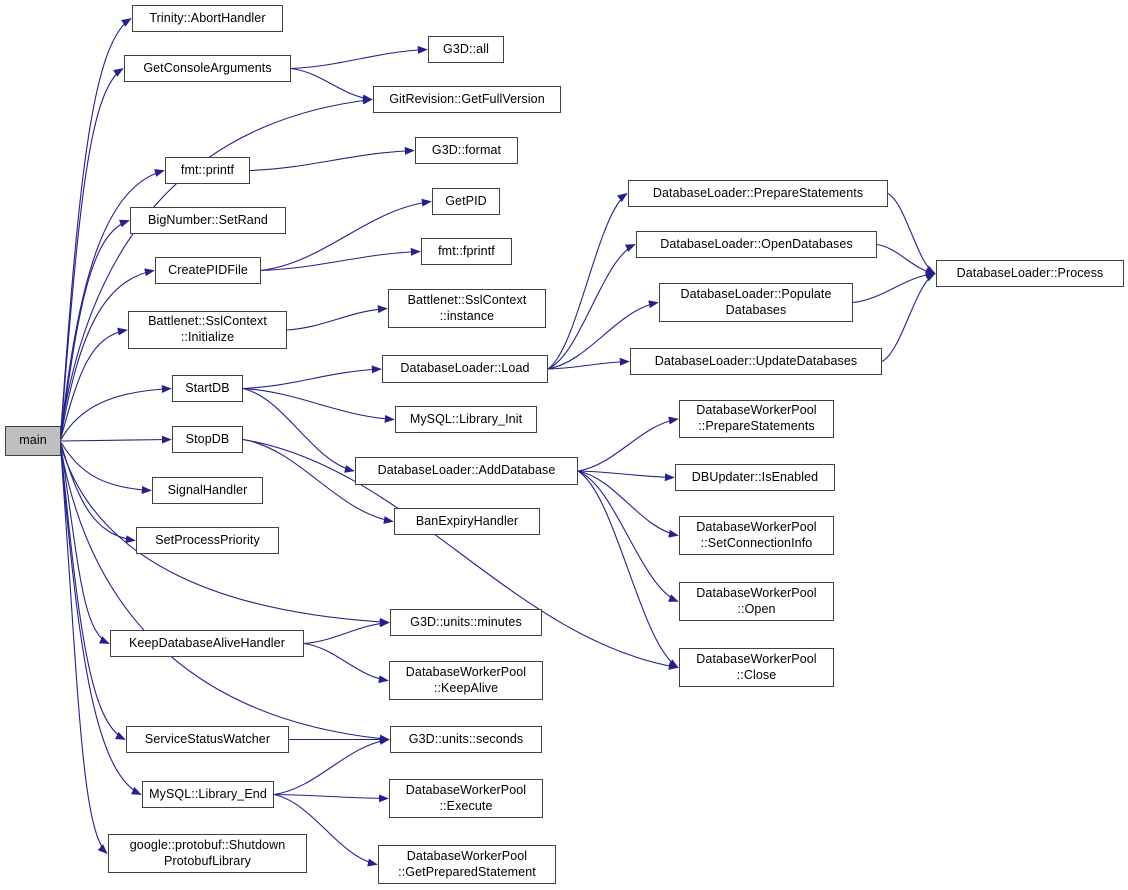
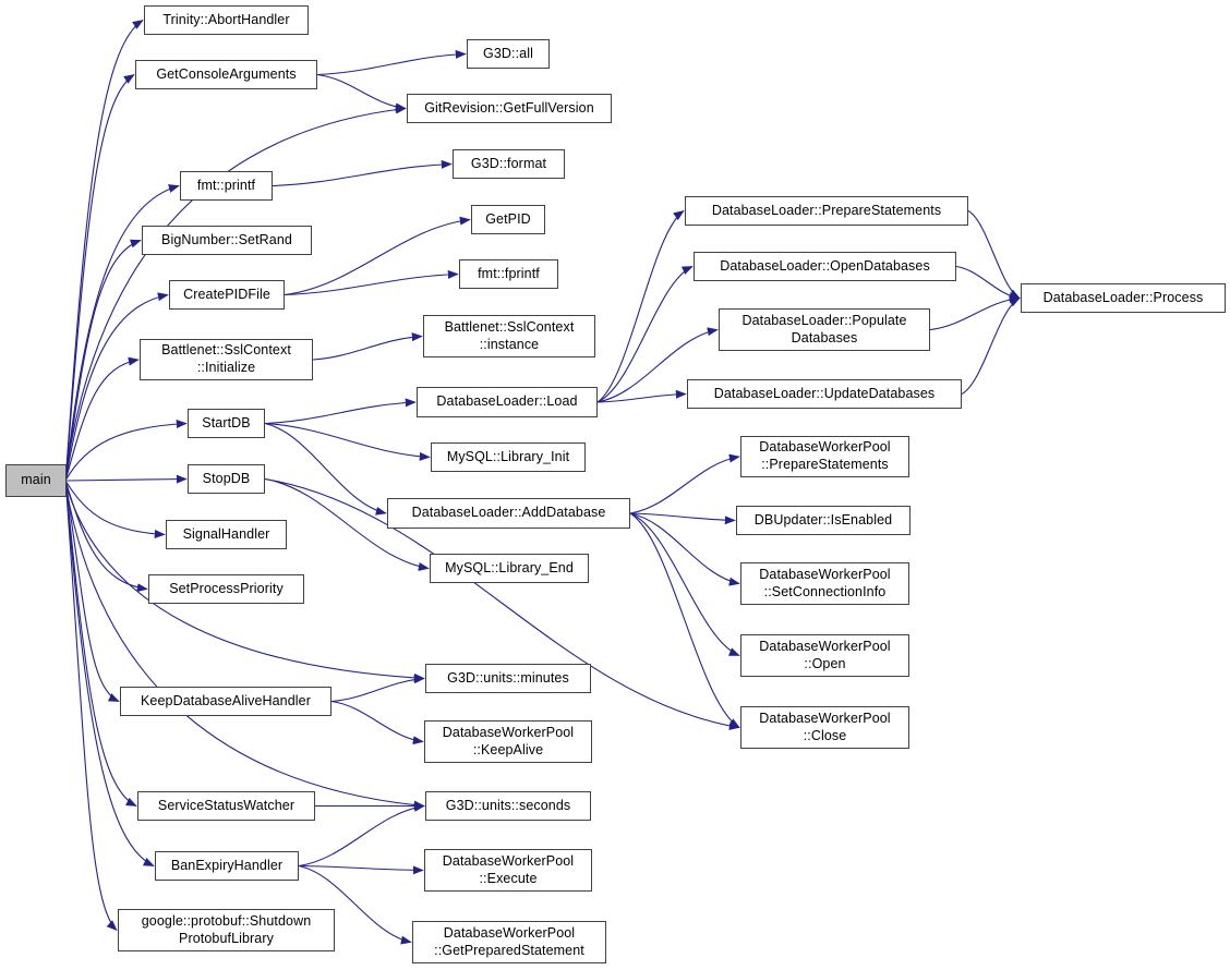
  main
  Trinity::AbortHandler
  GetConsoleArguments
  G3D::all
  GitRevision::GetFullVersion
  fmt::printf
  G3D::format
  BigNumber::SetRand
  CreatePIDFile
  GetPID
  fmt::fprintf
  Battlenet::SslContext
  ::Initialize
  Battlenet::SslContext
  ::instance
  StartDB
  StopDB
  SignalHandler
  SetProcessPriority
  DatabaseLoader::Load
  MySQL::Library_Init
  DatabaseLoader::AddDatabase
- BanExpiryHandler
+ MySQL::Library_End
  DatabaseLoader::PrepareStatements
  DatabaseLoader::OpenDatabases
  DatabaseLoader::Populate
  Databases
  DatabaseLoader::UpdateDatabases
  DatabaseLoader::Process
  DatabaseWorkerPool
  ::PrepareStatements
  DBUpdater::IsEnabled
  DatabaseWorkerPool
  ::SetConnectionInfo
  DatabaseWorkerPool
  ::Open
  DatabaseWorkerPool
  ::Close
  KeepDatabaseAliveHandler
  G3D::units::minutes
  DatabaseWorkerPool
  ::KeepAlive
  ServiceStatusWatcher
  G3D::units::seconds
- MySQL::Library_End
+ BanExpiryHandler
  DatabaseWorkerPool
  ::Execute
  google::protobuf::Shutdown
  ProtobufLibrary
  DatabaseWorkerPool
  ::GetPreparedStatement
